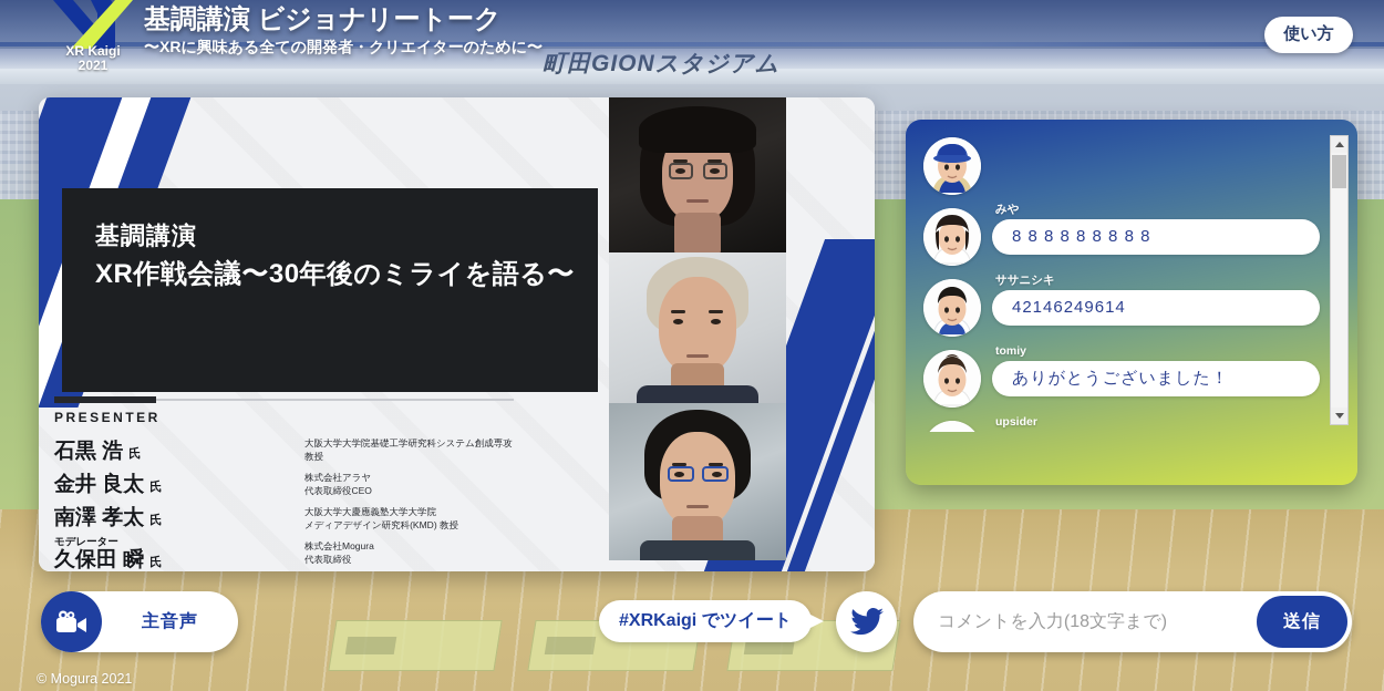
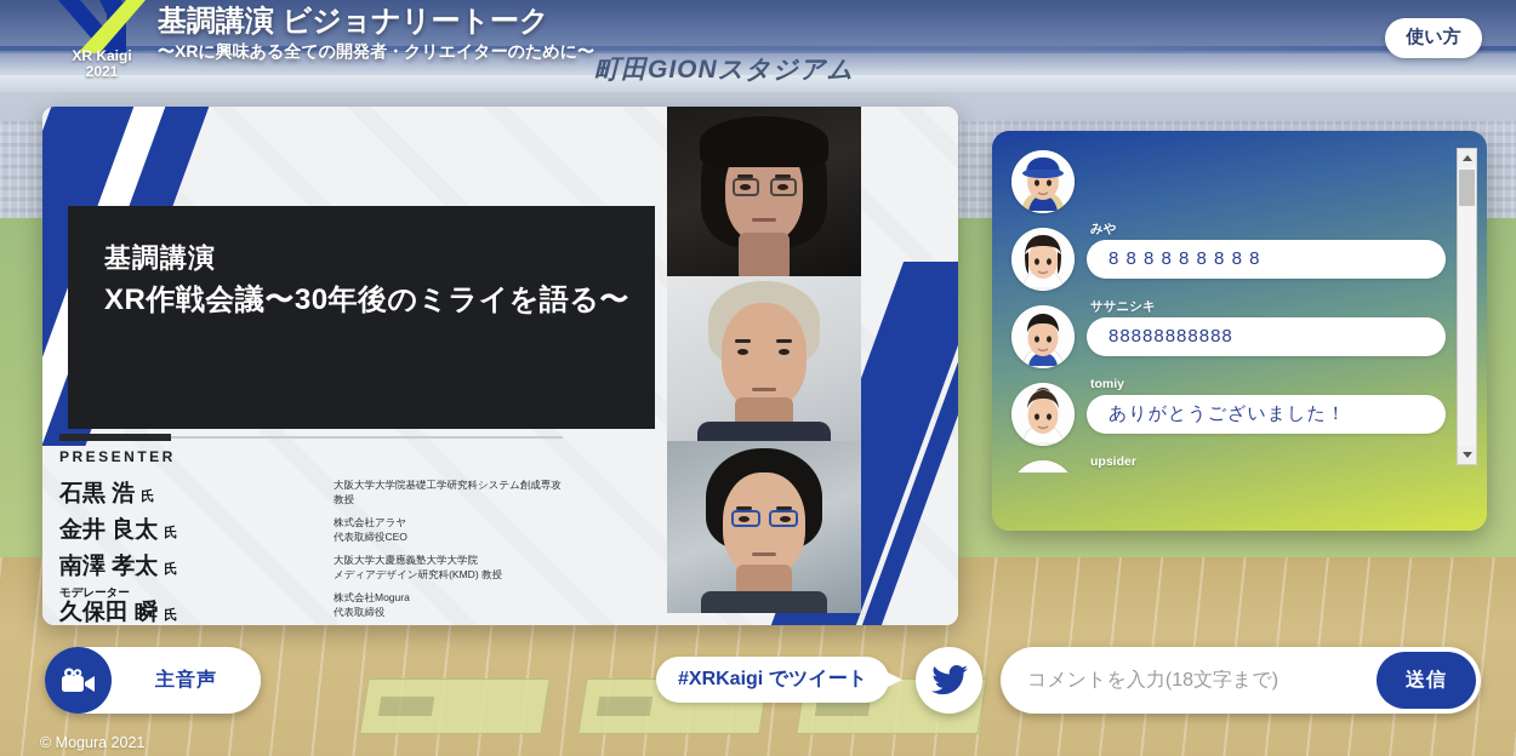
  XR Kaigi
  2021
  基調講演 ビジョナリートーク
  〜XRに興味ある全ての開発者・クリエイターのために〜
  使い方
  基調講演
  XR作戦会議〜30年後のミライを語る〜
  PRESENTER
  石黒 浩 氏
  金井 良太 氏
  南澤 孝太 氏
  モデレーター
  久保田 瞬 氏
  大阪大学大学院基礎工学研究科システム創成専攻
  教授
  株式会社アラヤ
  代表取締役CEO
  大阪大学大慶應義塾大学大学院
  メディアデザイン研究科(KMD) 教授
  株式会社Mogura
  代表取締役
  みや
  8 8 8 8 8 8 8 8 8
  ササニシキ
- 42146249614
+ 88888888888
  tomiy
  ありがとうございました！
  upsider
  主音声
  #XRKaigi でツイート
  コメントを入力(18文字まで)
  送信
  © Mogura 2021
